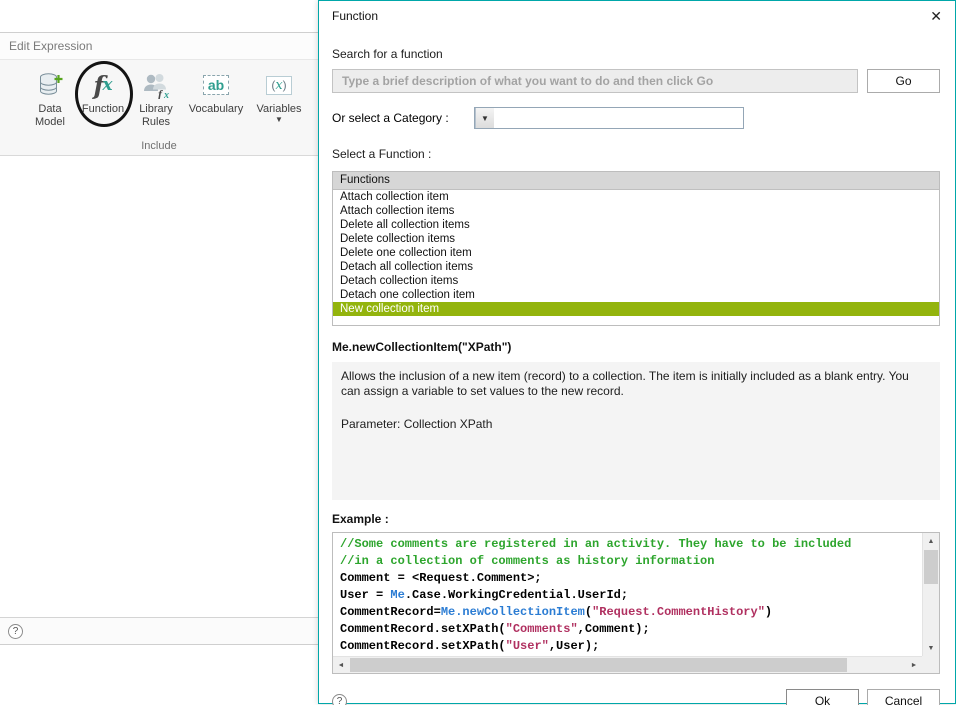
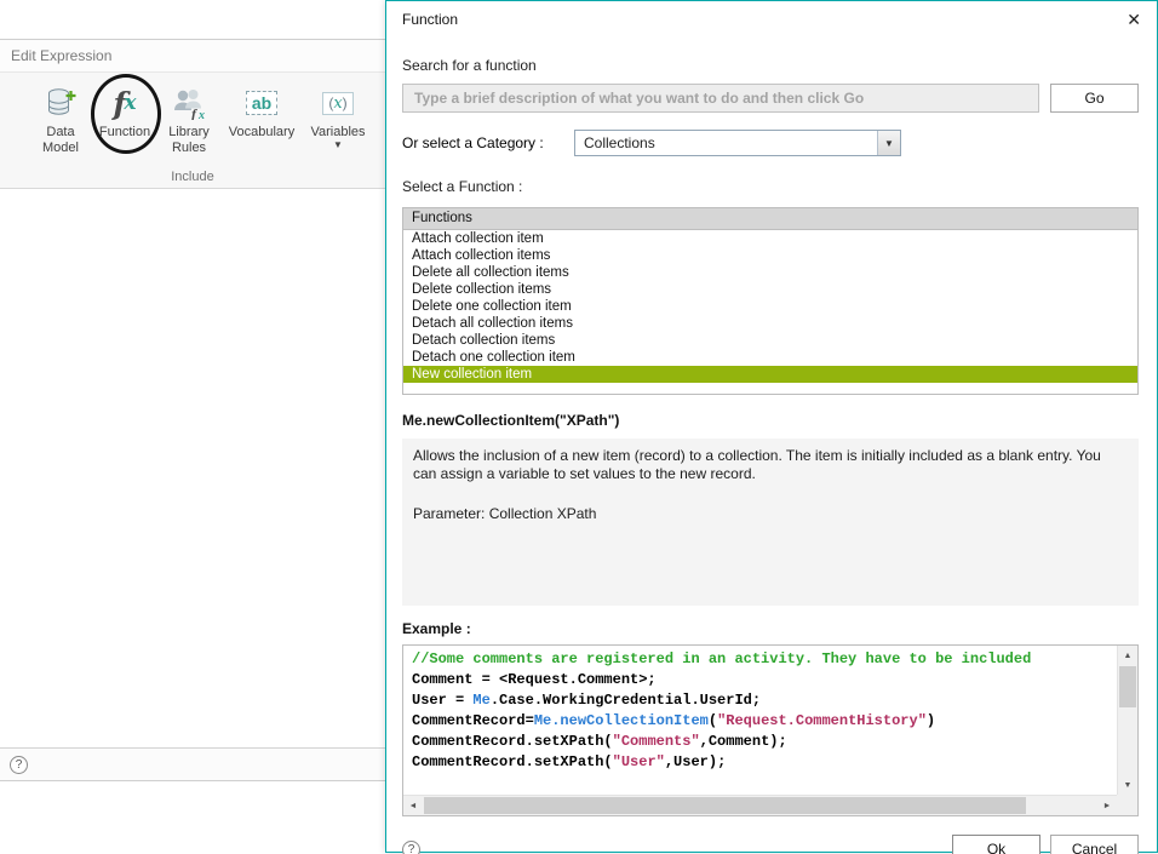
  Edit Expression
  Data
  Model
  f
  x
  Function
  f
  x
  Library
  Rules
  ab
  Vocabulary
  (x)
  Variables
  ▼
  Include
  ?
  Function
  ✕
  Search for a function
  Type a brief description of what you want to do and then click Go
  Go
  Or select a Category :
+ Collections
  ▼
  Select a Function :
  Functions
  Attach collection item
  Attach collection items
  Delete all collection items
  Delete collection items
  Delete one collection item
  Detach all collection items
  Detach collection items
  Detach one collection item
  New collection item
  Me.newCollectionItem("XPath")
  Allows the inclusion of a new item (record) to a collection. The item is initially included as a blank entry. You can assign a variable to set values to the new record.
  Parameter: Collection XPath
  Example :
  //Some comments are registered in an activity. They have to be included
- //in a collection of comments as history information
  Comment = <Request.Comment>;
  User = Me.Case.WorkingCredential.UserId;
  CommentRecord=Me.newCollectionItem("Request.CommentHistory")
  CommentRecord.setXPath("Comments",Comment);
  CommentRecord.setXPath("User",User);
  ?
  Ok
  Cancel
